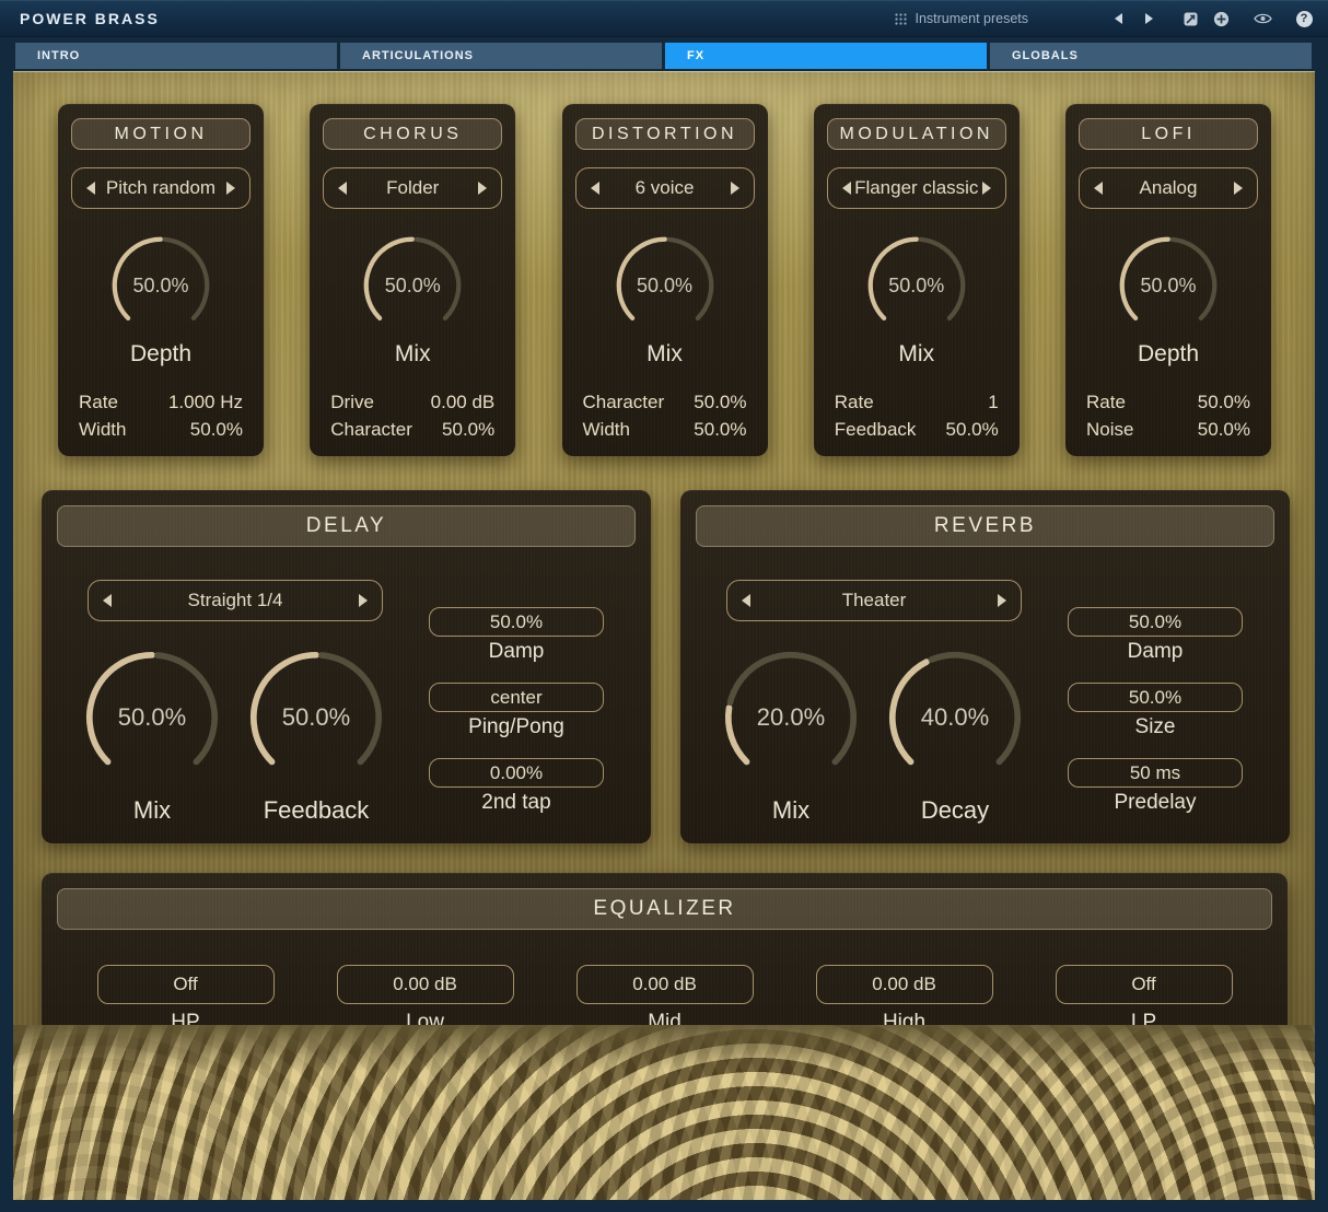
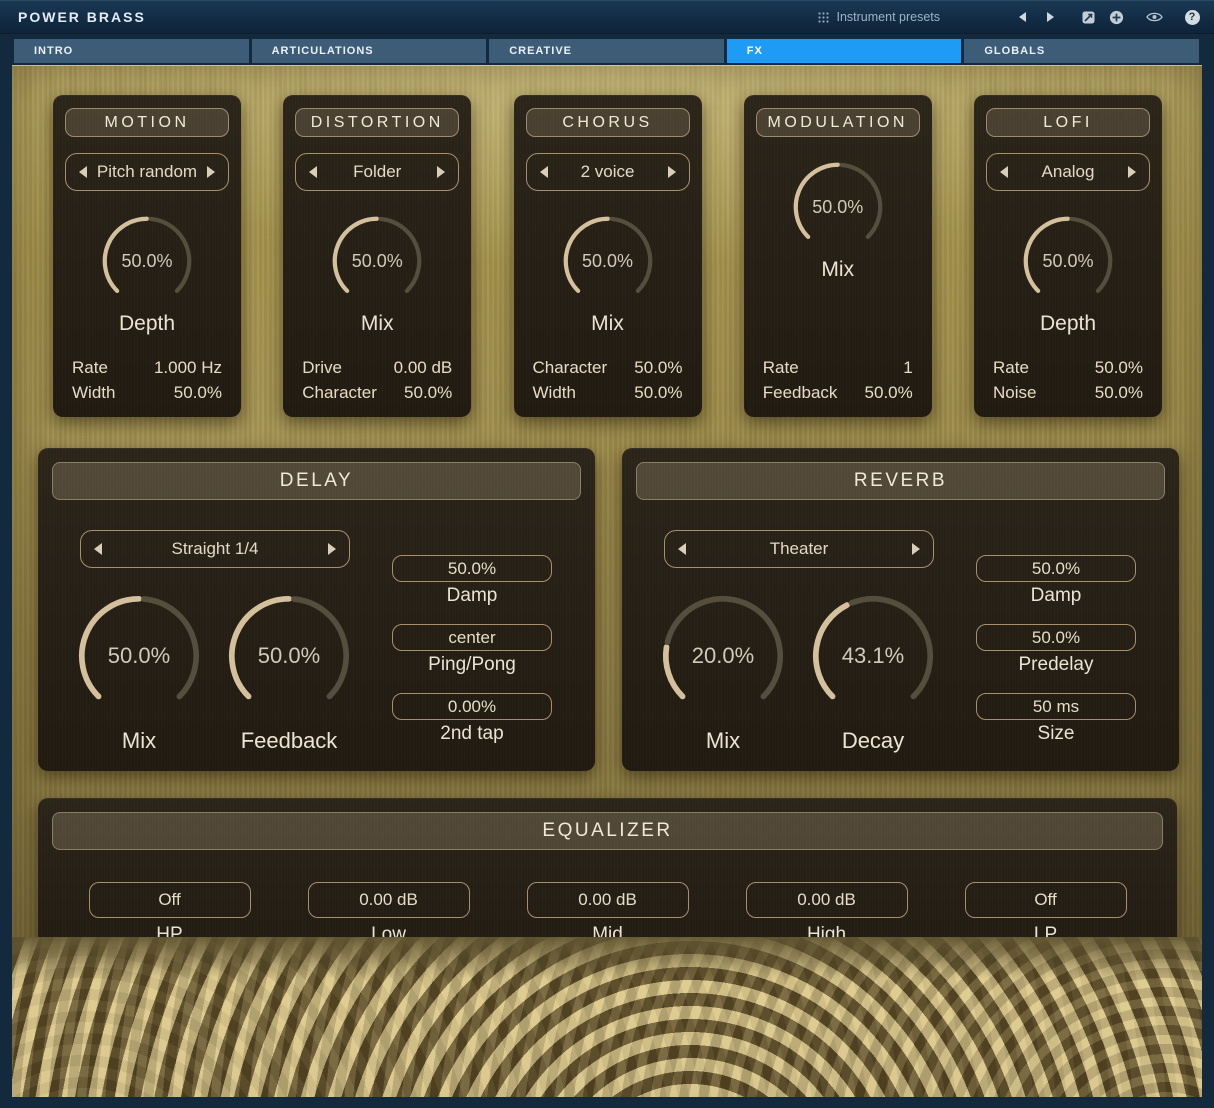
  POWER BRASS
  Instrument presets
  ?
  INTRO
  ARTICULATIONS
+ CREATIVE
  FX
  GLOBALS
  MOTION
  Pitch random
  50.0%
  Depth
  Rate
  1.000 Hz
  Width
  50.0%
- CHORUS
+ DISTORTION
  Folder
  50.0%
  Mix
  Drive
  0.00 dB
  Character
  50.0%
- DISTORTION
+ CHORUS
- 6 voice
+ 2 voice
  50.0%
  Mix
  Character
  50.0%
  Width
  50.0%
  MODULATION
- Flanger classic
  50.0%
  Mix
  Rate
  1
  Feedback
  50.0%
  LOFI
  Analog
  50.0%
  Depth
  Rate
  50.0%
  Noise
  50.0%
  DELAY
  Straight 1/4
  50.0%
  50.0%
  Mix
  Feedback
  50.0%
  Damp
  center
  Ping/Pong
  0.00%
  2nd tap
  REVERB
  Theater
  20.0%
- 40.0%
+ 43.1%
  Mix
  Decay
  50.0%
  Damp
  50.0%
- Size
+ Predelay
  50 ms
- Predelay
+ Size
  EQUALIZER
  Off
  HP
  0.00 dB
  Low
  0.00 dB
  Mid
  0.00 dB
  High
  Off
  LP
